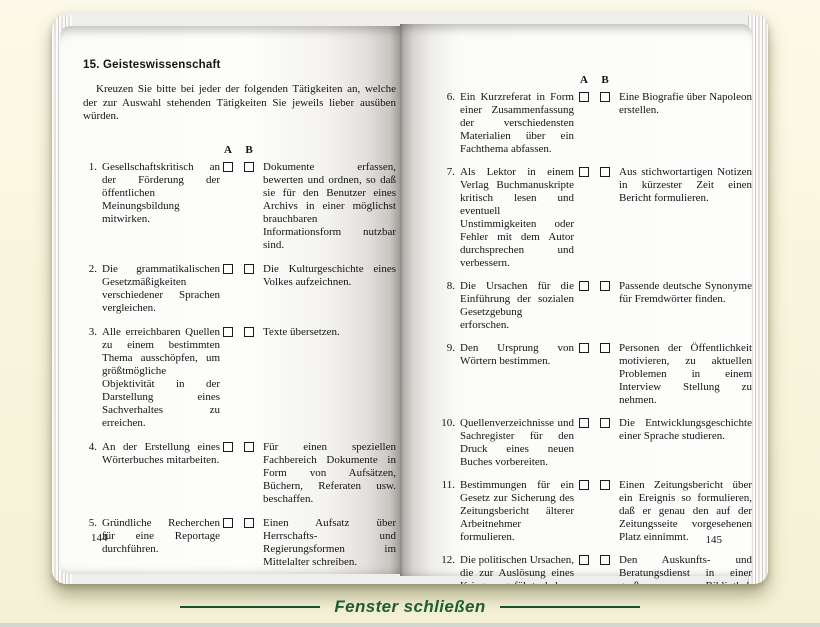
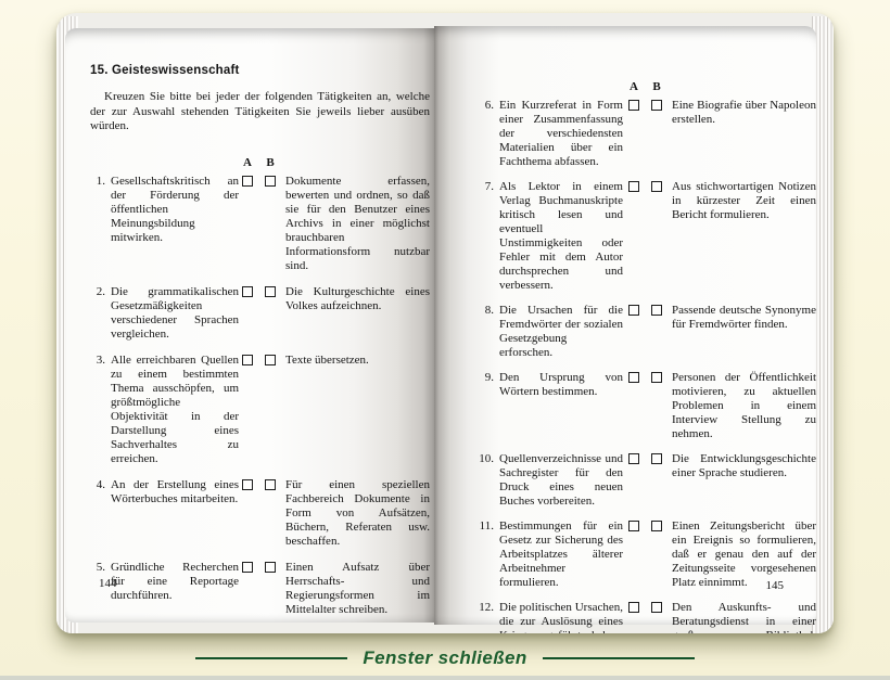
  15. Geisteswissenschaft
  Kreuzen Sie bitte bei jeder der folgenden Tätigkeiten an, welche der zur Auswahl stehenden Tätigkeiten Sie jeweils lieber ausüben würden.
  A
  B
  1.
  Gesellschaftskritisch an der Förderung der öffentlichen Meinungsbildung mitwirken.
  Dokumente erfassen, bewerten und ordnen, so daß sie für den Benutzer eines Archivs in einer möglichst brauchbaren Informationsform nutzbar sind.
  2.
  Die grammatikalischen Gesetzmäßigkeiten verschiedener Sprachen vergleichen.
  Die Kulturgeschichte eines Volkes aufzeichnen.
  3.
  Alle erreichbaren Quellen zu einem bestimmten Thema ausschöpfen, um größtmögliche Objektivität in der Darstellung eines Sachverhaltes zu erreichen.
  Texte übersetzen.
  4.
  An der Erstellung eines Wörterbuches mitarbeiten.
  Für einen speziellen Fachbereich Dokumente in Form von Aufsätzen, Büchern, Referaten usw. beschaffen.
  5.
  Gründliche Recherchen für eine Reportage durchführen.
  Einen Aufsatz über Herrschafts- und Regierungsformen im Mittelalter schreiben.
  144
  A
  B
  6.
  Ein Kurzreferat in Form einer Zusammenfassung der verschiedensten Materialien über ein Fachthema abfassen.
  Eine Biografie über Napoleon erstellen.
  7.
  Als Lektor in einem Verlag Buchmanuskripte kritisch lesen und eventuell Unstimmigkeiten oder Fehler mit dem Autor durchsprechen und verbessern.
  Aus stichwortartigen Notizen in kürzester Zeit einen Bericht formulieren.
  8.
- Die Ursachen für die Einführung der sozialen Gesetzgebung erforschen.
+ Die Ursachen für die Fremdwörter der sozialen Gesetzgebung erforschen.
  Passende deutsche Synonyme für Fremdwörter finden.
  9.
  Den Ursprung von Wörtern bestimmen.
  Personen der Öffentlichkeit motivieren, zu aktuellen Problemen in einem Interview Stellung zu nehmen.
  10.
  Quellenverzeichnisse und Sachregister für den Druck eines neuen Buches vorbereiten.
  Die Entwicklungsgeschichte einer Sprache studieren.
  11.
- Bestimmungen für ein Gesetz zur Sicherung des Zeitungsbericht älterer Arbeitnehmer formulieren.
+ Bestimmungen für ein Gesetz zur Sicherung des Arbeitsplatzes älterer Arbeitnehmer formulieren.
  Einen Zeitungsbericht über ein Ereignis so formulieren, daß er genau den auf der Zeitungsseite vorgesehenen Platz einnimmt.
  12.
  145
  Fenster schließen
